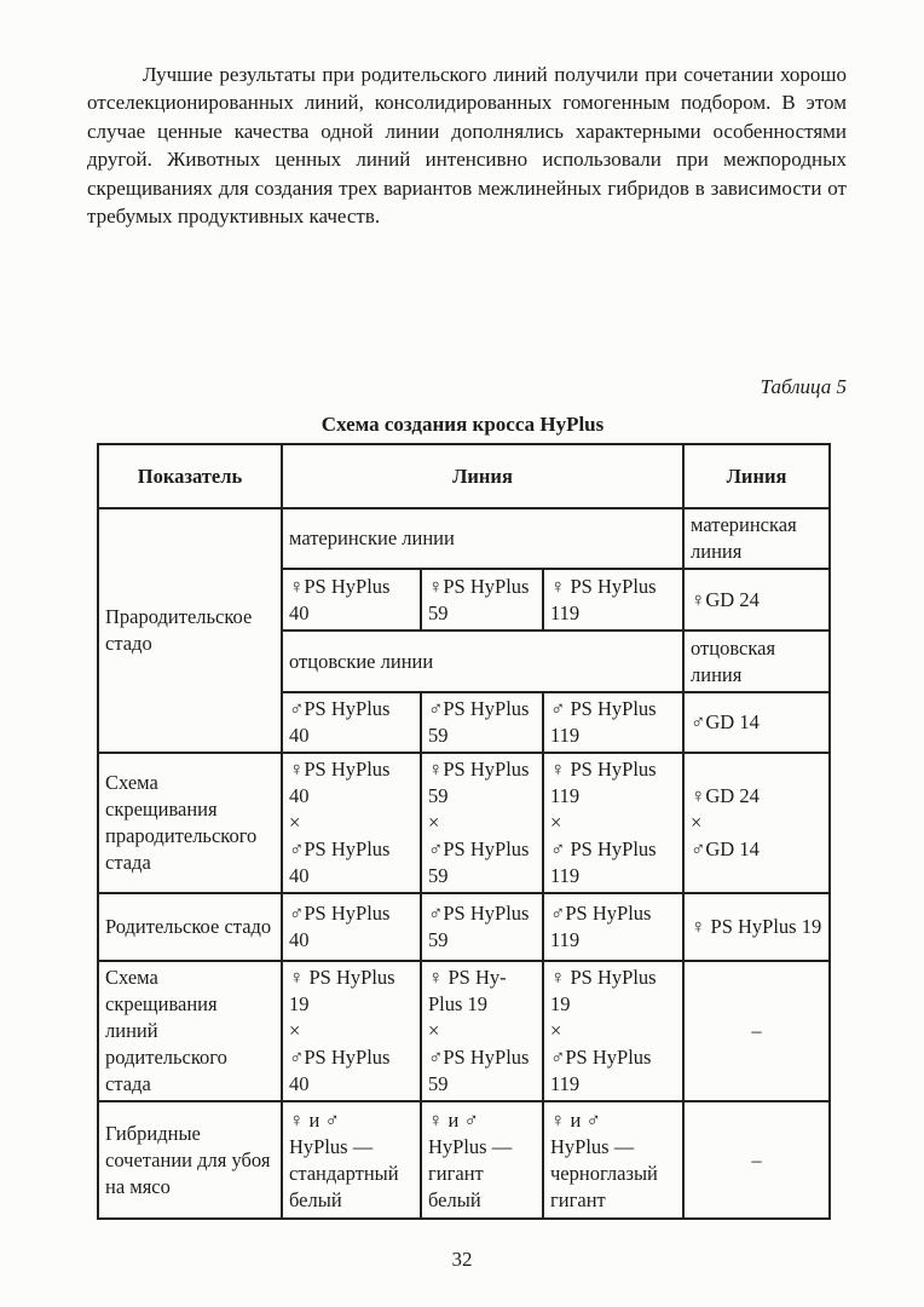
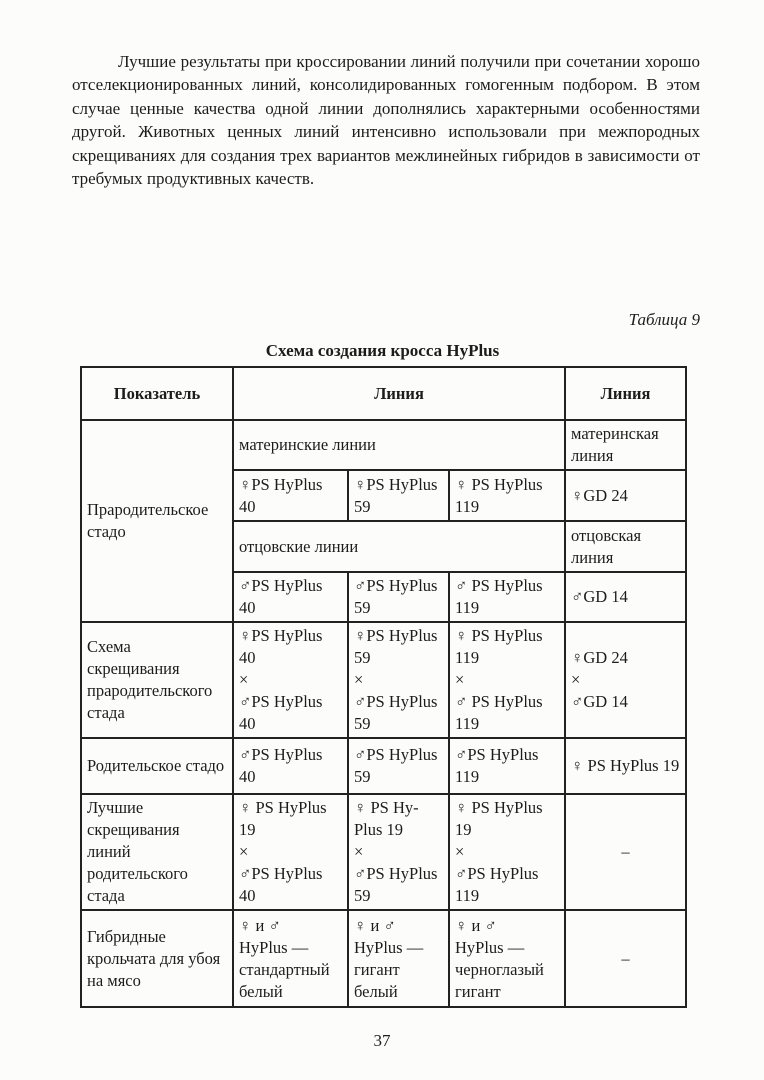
- Лучшие результаты при родительского линий получили при сочетании хорошо отселекционированных линий, консолидированных гомогенным подбором. В этом случае ценные качества одной линии дополнялись характерными особенностями другой. Животных ценных линий интенсивно использовали при межпородных скрещиваниях для создания трех вариантов межлинейных гибридов в зависимости от требумых продуктивных качеств.
+ Лучшие результаты при кроссировании линий получили при сочетании хорошо отселекционированных линий, консолидированных гомогенным подбором. В этом случае ценные качества одной линии дополнялись характерными особенностями другой. Животных ценных линий интенсивно использовали при межпородных скрещиваниях для создания трех вариантов межлинейных гибридов в зависимости от требумых продуктивных качеств.
- Таблица 5
+ Таблица 9
  Схема создания кросса HyPlus
  Показатель	Линия	Линия
  Прародительское стадо	материнские линии	материнская линия
  ♀PS HyPlus 40	♀PS HyPlus 59	♀ PS HyPlus 119	♀GD 24
  отцовские линии	отцовская линия
  ♂PS HyPlus 40	♂PS HyPlus 59	♂ PS HyPlus 119	♂GD 14
  Схема скрещивания прародительского стада	♀PS HyPlus 40 × ♂PS HyPlus 40	♀PS HyPlus 59 × ♂PS HyPlus 59	♀ PS HyPlus 119 × ♂ PS HyPlus 119	♀GD 24 × ♂GD 14
  Родительское стадо	♂PS HyPlus 40	♂PS HyPlus 59	♂PS HyPlus 119	♀ PS HyPlus 19
- Схема скрещивания линий родительского стада	♀ PS HyPlus 19 × ♂PS HyPlus 40	♀ PS Hy-Plus 19 × ♂PS HyPlus 59	♀ PS HyPlus 19 × ♂PS HyPlus 119	–
+ Лучшие скрещивания линий родительского стада	♀ PS HyPlus 19 × ♂PS HyPlus 40	♀ PS Hy-Plus 19 × ♂PS HyPlus 59	♀ PS HyPlus 19 × ♂PS HyPlus 119	–
- Гибридные сочетании для убоя на мясо	♀ и ♂ HyPlus — стандартный белый	♀ и ♂ HyPlus — гигант белый	♀ и ♂ HyPlus — черноглазый гигант	–
+ Гибридные крольчата для убоя на мясо	♀ и ♂ HyPlus — стандартный белый	♀ и ♂ HyPlus — гигант белый	♀ и ♂ HyPlus — черноглазый гигант	–
- 32
+ 37
